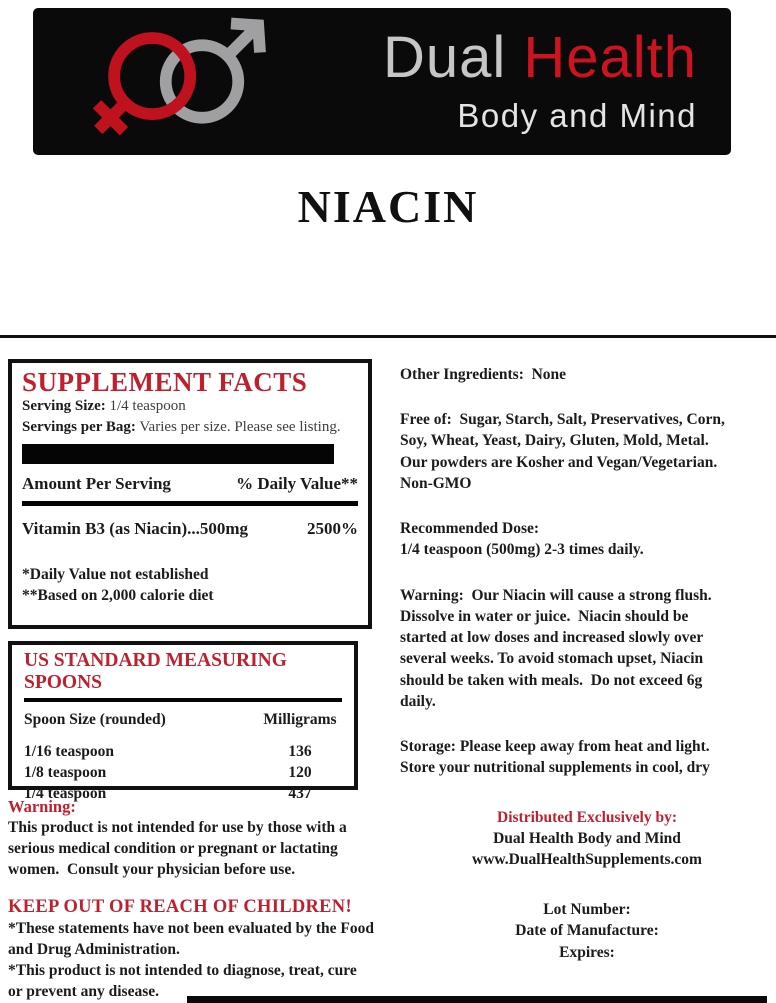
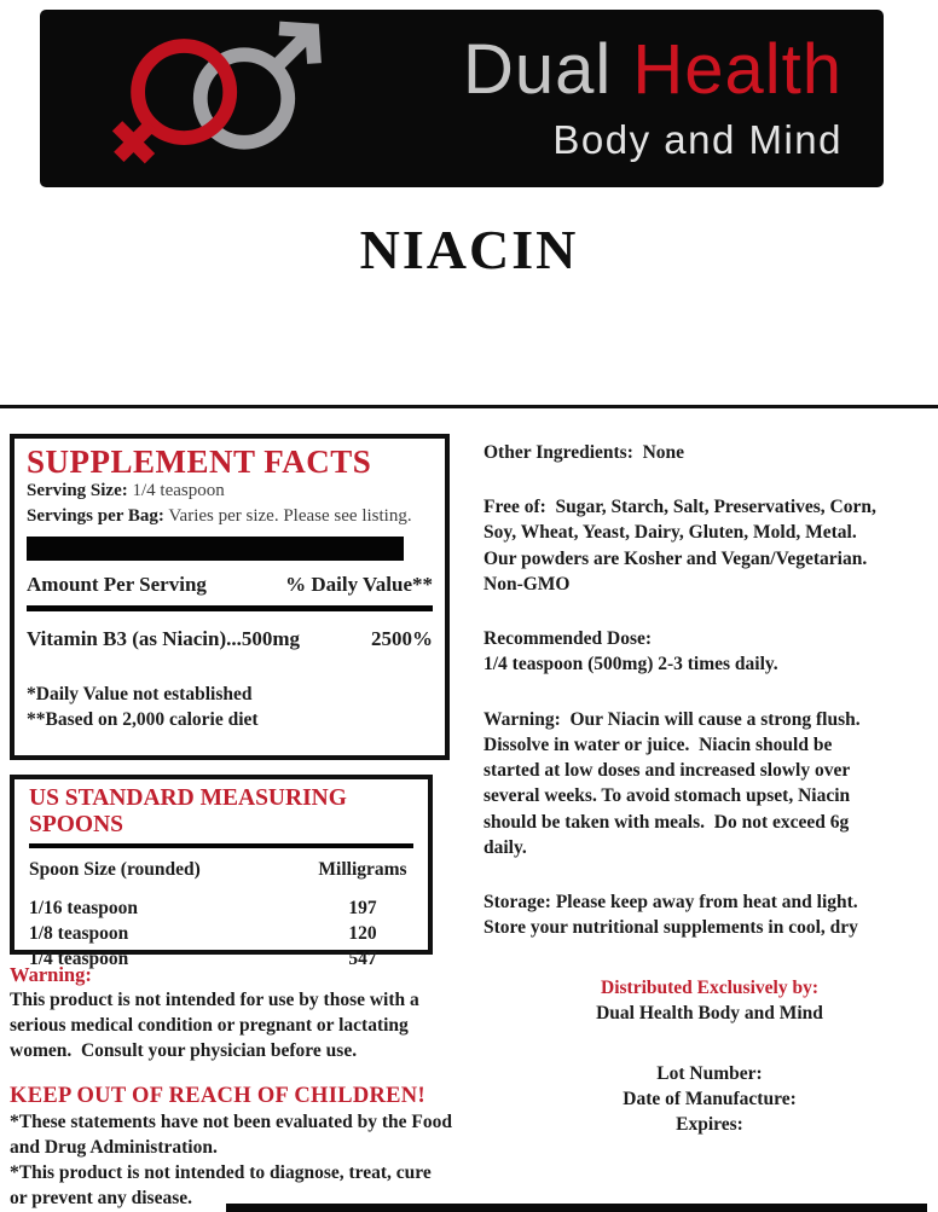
  Dual Health
  Body and Mind
  NIACIN
  SUPPLEMENT FACTS
  Serving Size: 1/4 teaspoon
  Servings per Bag: Varies per size. Please see listing.
  Amount Per Serving
  % Daily Value**
  Vitamin B3 (as Niacin)...500mg
  2500%
  *Daily Value not established
  **Based on 2,000 calorie diet
  US STANDARD MEASURING SPOONS
  Spoon Size (rounded)
  Milligrams
  1/16 teaspoon
- 136
+ 197
  1/8 teaspoon
  120
  1/4 teaspoon
- 437
+ 547
  Warning:
  This product is not intended for use by those with a
  serious medical condition or pregnant or lactating
  women. Consult your physician before use.
  KEEP OUT OF REACH OF CHILDREN!
  *These statements have not been evaluated by the Food
  and Drug Administration.
  *This product is not intended to diagnose, treat, cure
  or prevent any disease.
  Other Ingredients: None
  Free of: Sugar, Starch, Salt, Preservatives, Corn,
  Soy, Wheat, Yeast, Dairy, Gluten, Mold, Metal.
  Our powders are Kosher and Vegan/Vegetarian.
  Non-GMO
  Recommended Dose:
  1/4 teaspoon (500mg) 2-3 times daily.
  Warning: Our Niacin will cause a strong flush.
  Dissolve in water or juice. Niacin should be
  started at low doses and increased slowly over
  several weeks. To avoid stomach upset, Niacin
  should be taken with meals. Do not exceed 6g
  daily.
  Storage: Please keep away from heat and light.
  Store your nutritional supplements in cool, dry
  Distributed Exclusively by:
  Dual Health Body and Mind
- www.DualHealthSupplements.com
  Lot Number:
  Date of Manufacture:
  Expires:
